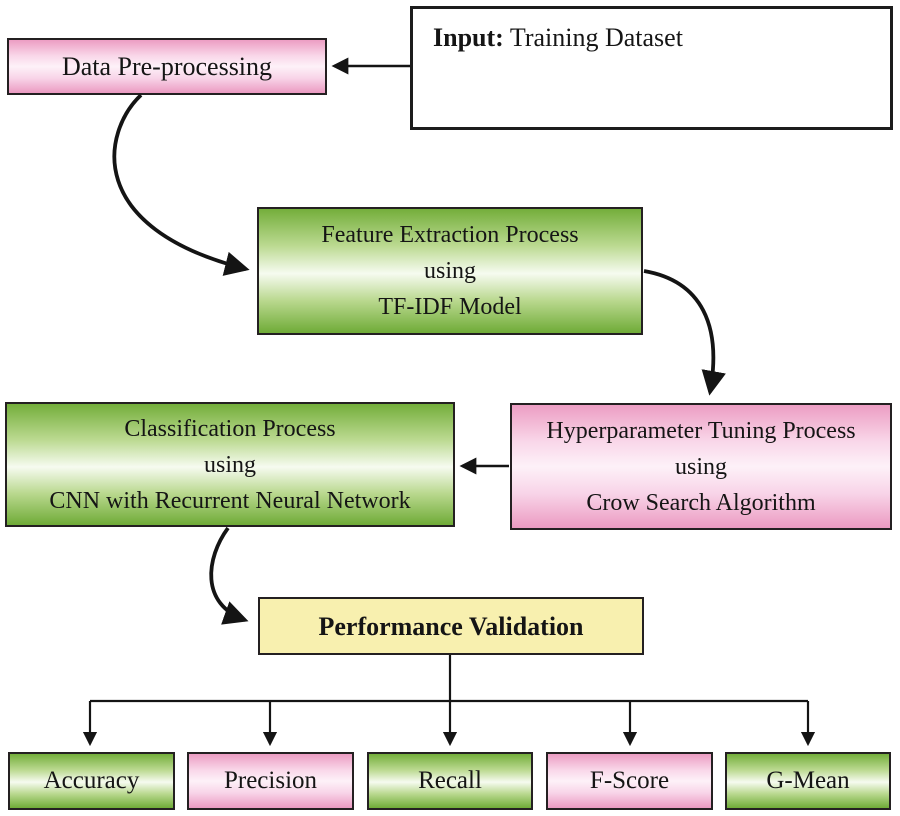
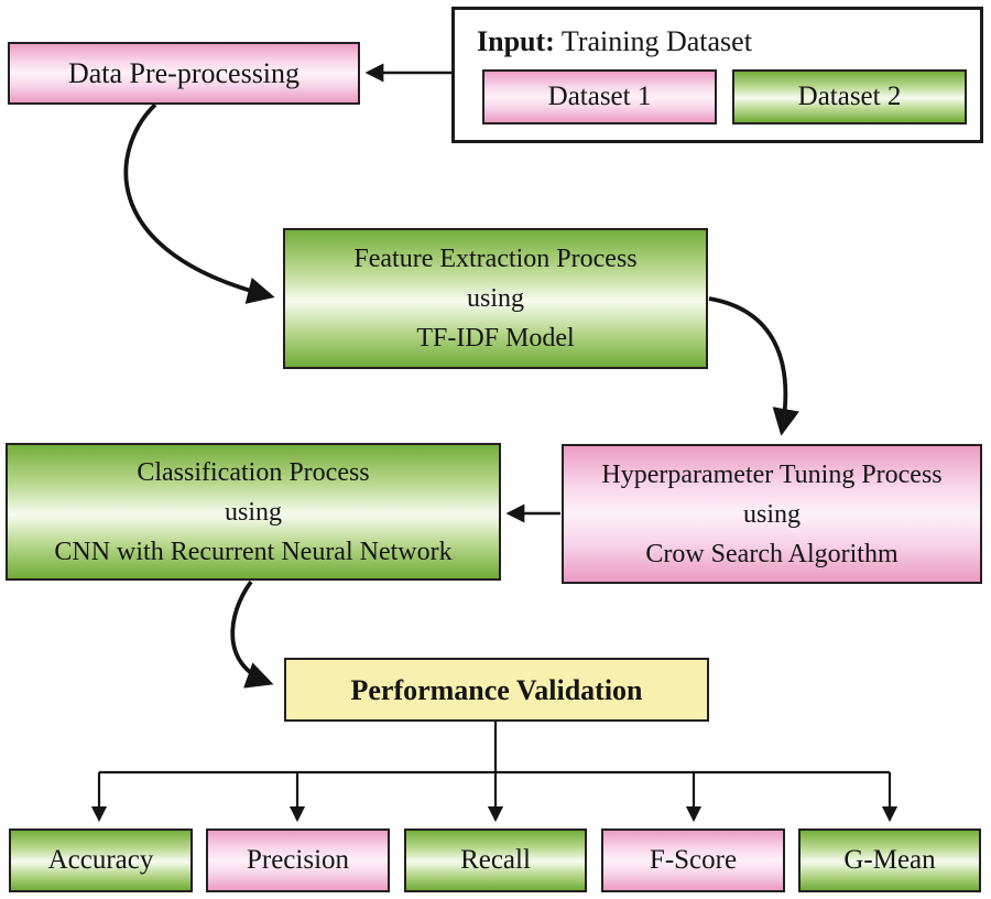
  Input: Training Dataset
+ Dataset 1
+ Dataset 2
  Data Pre-processing
  Feature Extraction Process
  using
  TF-IDF Model
  Hyperparameter Tuning Process
  using
  Crow Search Algorithm
  Classification Process
  using
  CNN with Recurrent Neural Network
  Performance Validation
  Accuracy
  Precision
  Recall
  F-Score
  G-Mean
